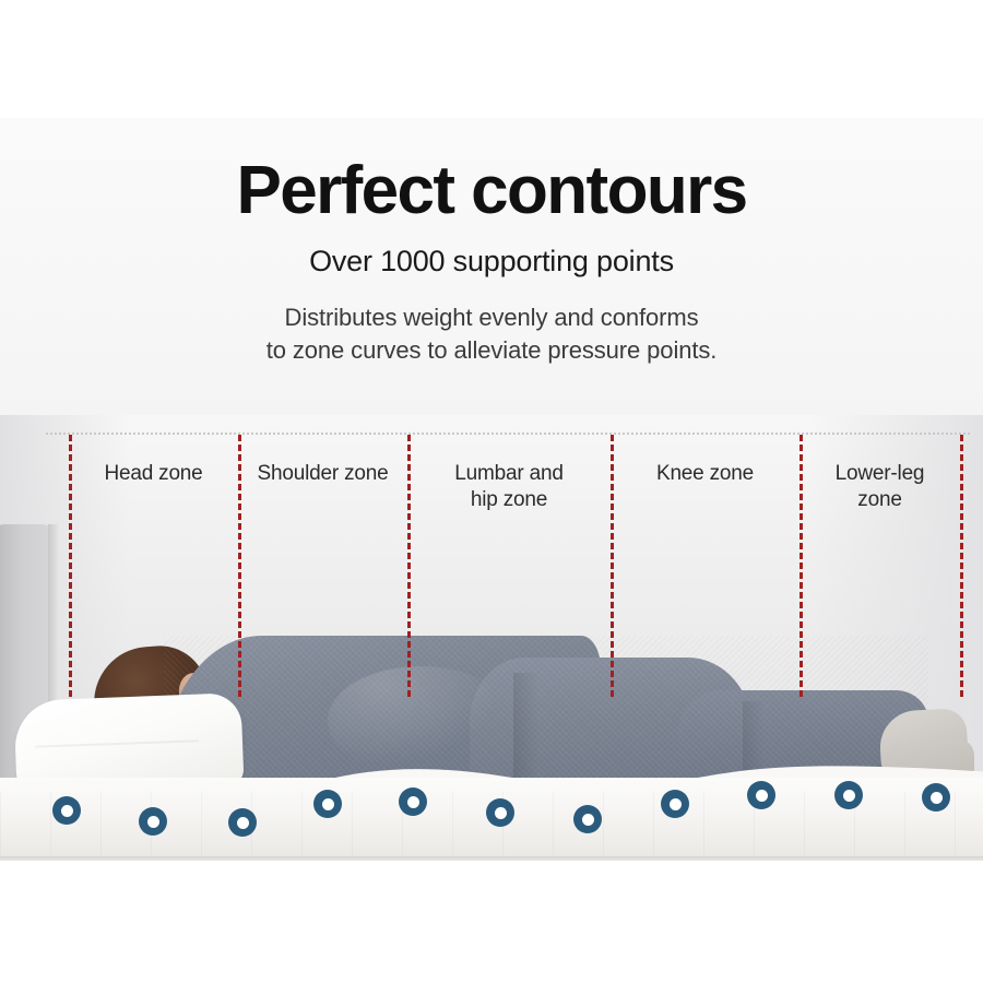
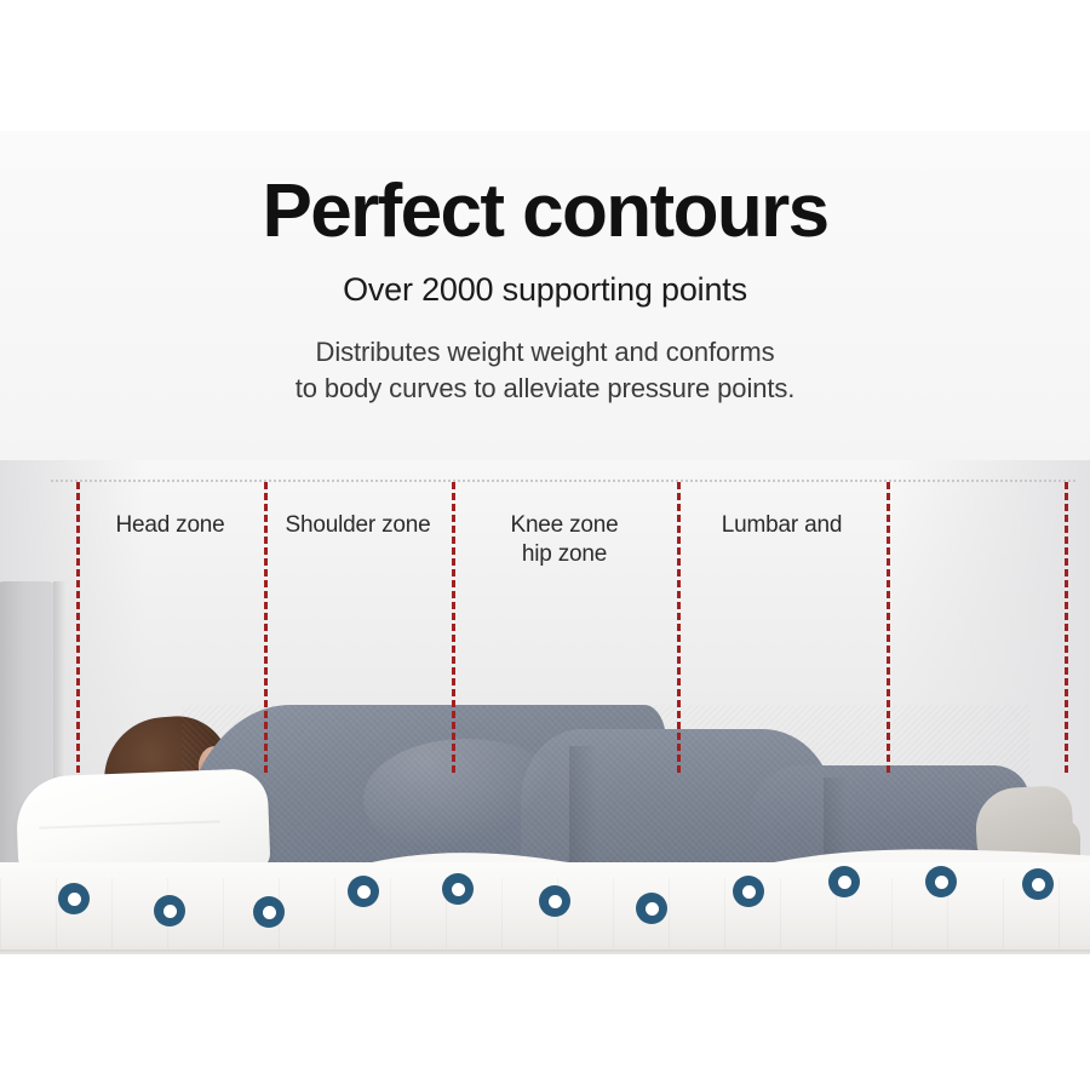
  Perfect contours
- Over 1000 supporting points
+ Over 2000 supporting points
- Distributes weight evenly and conforms
+ Distributes weight weight and conforms
- to zone curves to alleviate pressure points.
+ to body curves to alleviate pressure points.
  Head zone
  Shoulder zone
- Lumbar and
+ Knee zone
  hip zone
- Knee zone
+ Lumbar and
- Lower-leg
- zone
